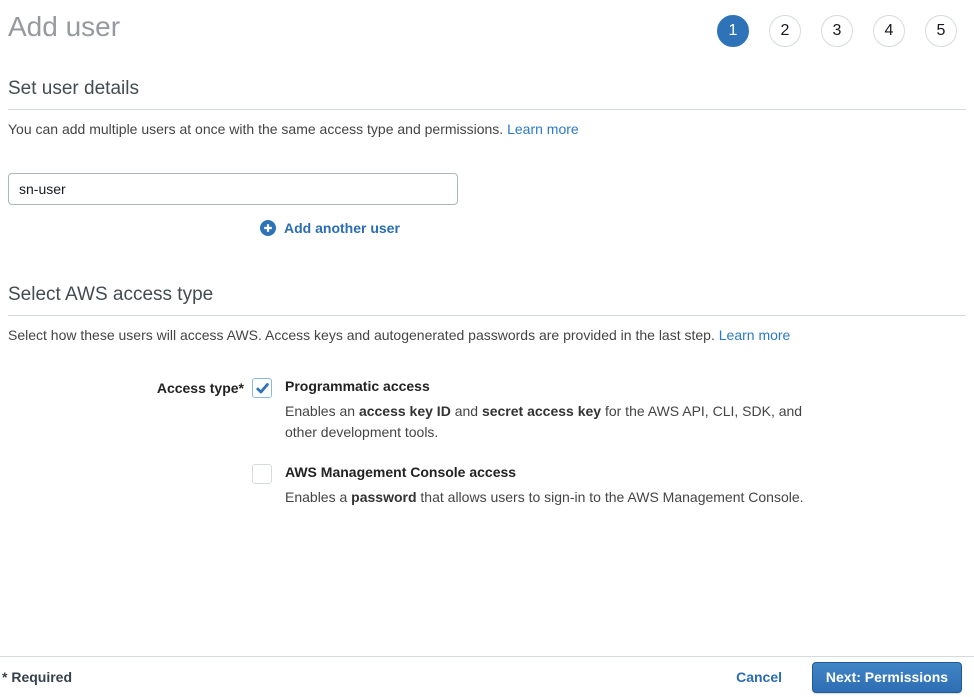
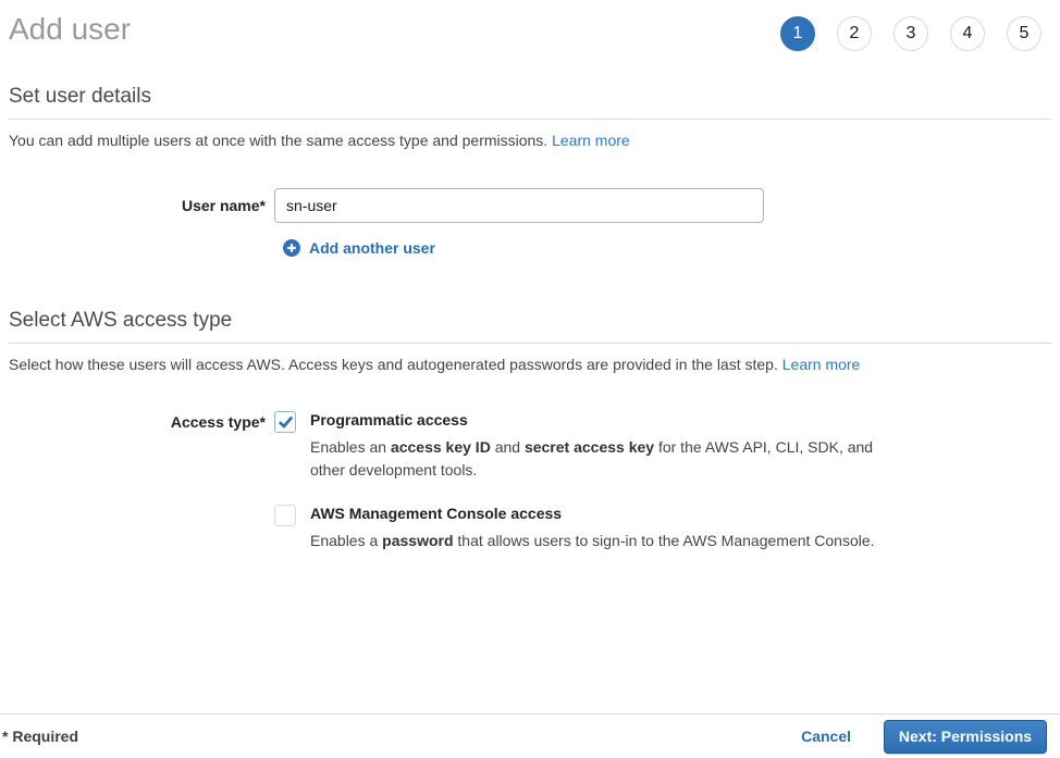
  Add user
  1
  2
  3
  4
  5
  Set user details
  You can add multiple users at once with the same access type and permissions. Learn more
+ User name*
  sn-user
  Add another user
  Select AWS access type
  Select how these users will access AWS. Access keys and autogenerated passwords are provided in the last step. Learn more
  Access type*
  Programmatic access
  Enables an access key ID and secret access key for the AWS API, CLI, SDK, and other development tools.
  AWS Management Console access
  Enables a password that allows users to sign-in to the AWS Management Console.
  * Required
  Cancel
  Next: Permissions
